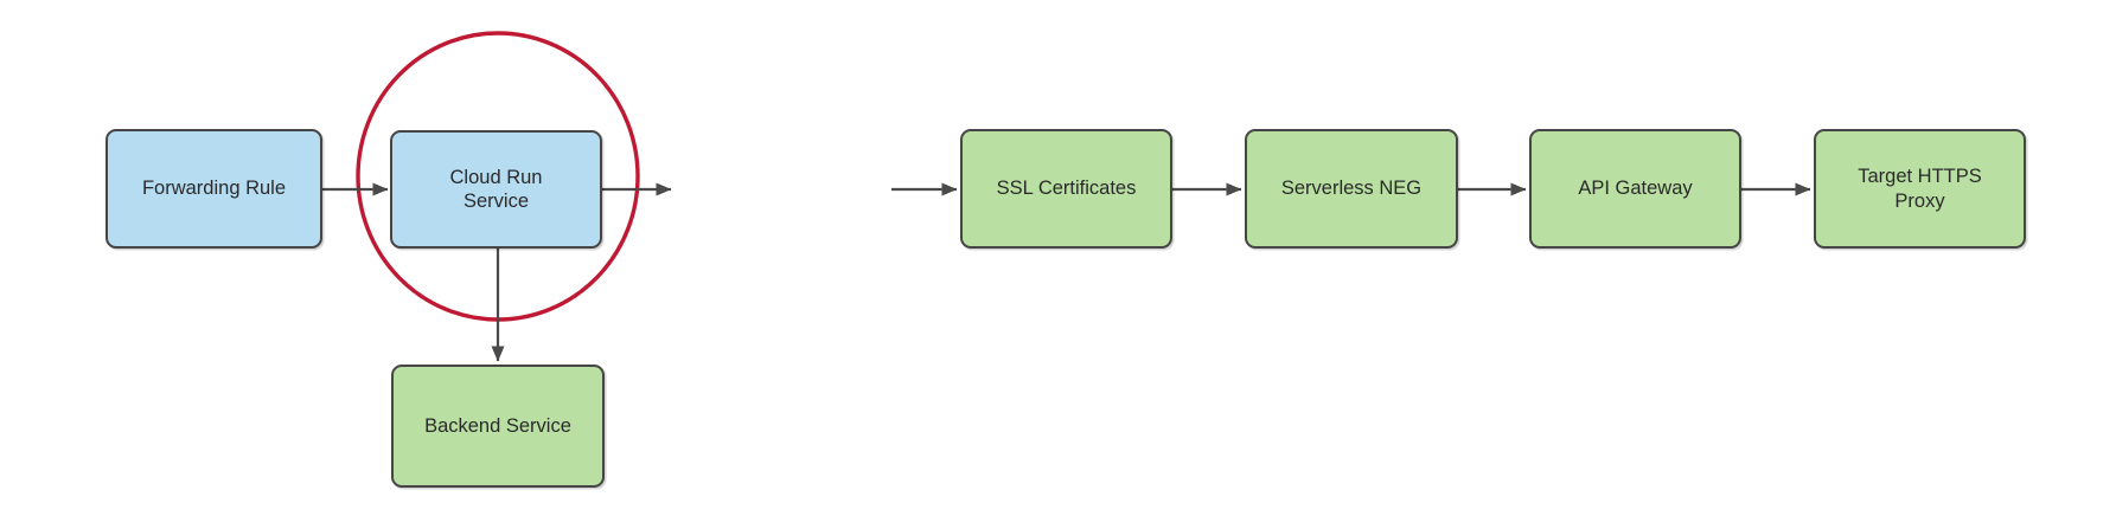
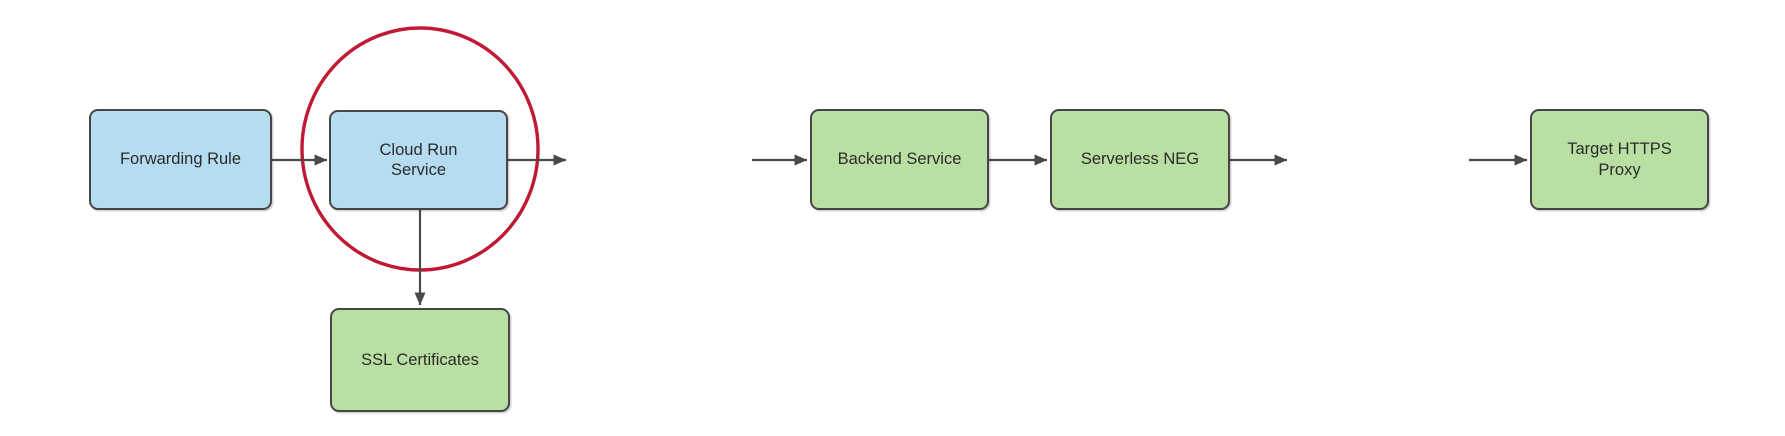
  Forwarding Rule
  Cloud Run Service
- SSL Certificates
+ Backend Service
  Serverless NEG
- API Gateway
  Target HTTPS Proxy
- Backend Service
+ SSL Certificates
